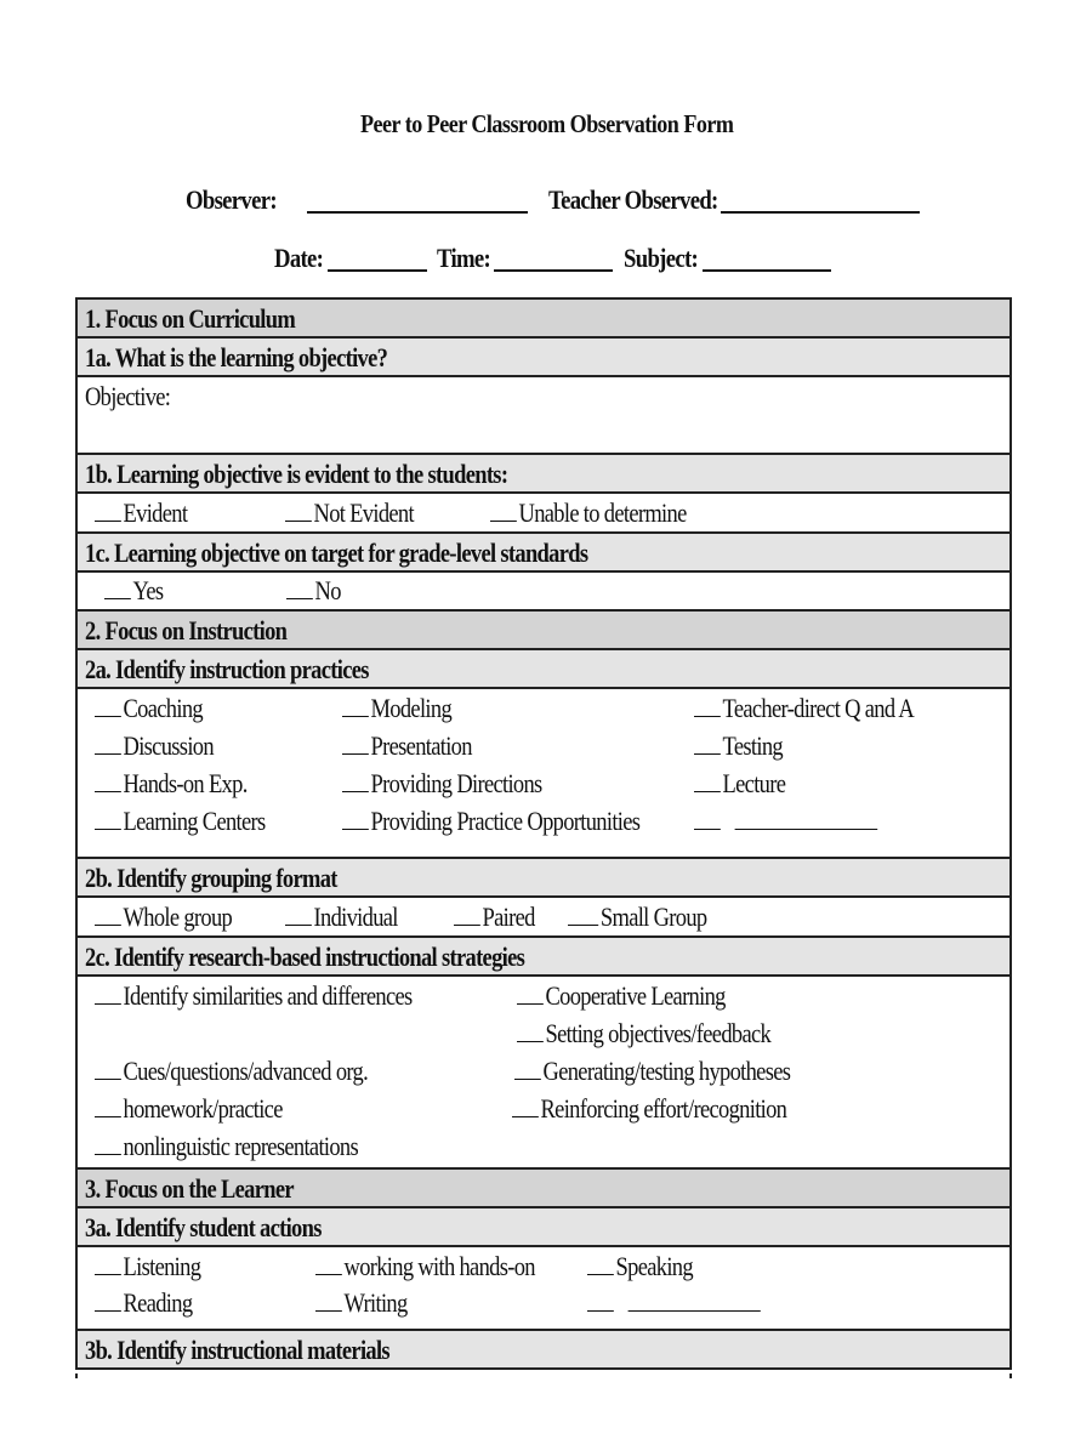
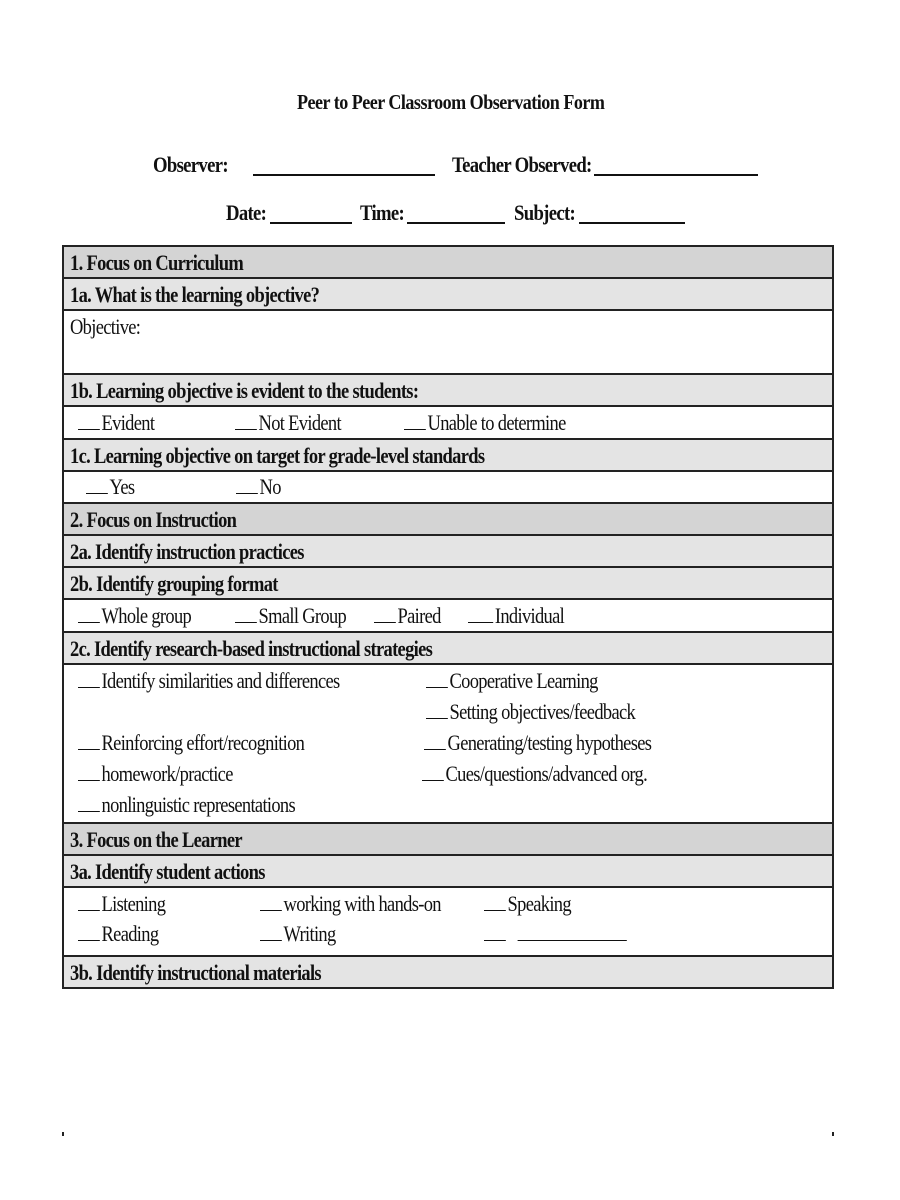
  Peer to Peer Classroom Observation Form
  Observer:
  Teacher Observed:
  Date:
  Time:
  Subject:
  1. Focus on Curriculum
  1a. What is the learning objective?
  Objective:
  1b. Learning objective is evident to the students:
  Evident
  Not Evident
  Unable to determine
  1c. Learning objective on target for grade-level standards
  Yes
  No
  2. Focus on Instruction
  2a. Identify instruction practices
- Coaching
- Modeling
- Teacher-direct Q and A
- Discussion
- Presentation
- Testing
- Hands-on Exp.
- Providing Directions
- Lecture
- Learning Centers
- Providing Practice Opportunities
  2b. Identify grouping format
  Whole group
- Individual
+ Small Group
  Paired
- Small Group
+ Individual
  2c. Identify research-based instructional strategies
  Identify similarities and differences
  Cooperative Learning
  Setting objectives/feedback
- Cues/questions/advanced org.
+ Reinforcing effort/recognition
  Generating/testing hypotheses
  homework/practice
- Reinforcing effort/recognition
+ Cues/questions/advanced org.
  nonlinguistic representations
  3. Focus on the Learner
  3a. Identify student actions
  Listening
  working with hands-on
  Speaking
  Reading
  Writing
  3b. Identify instructional materials
